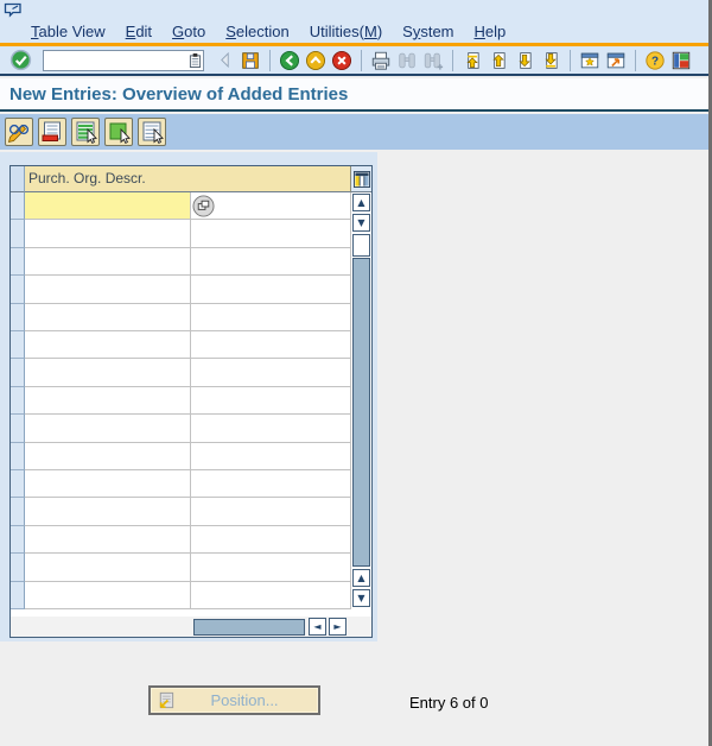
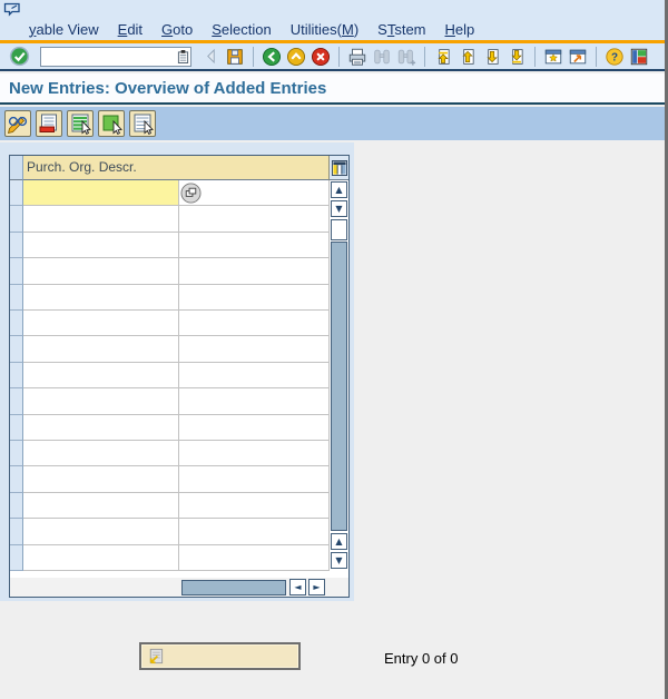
- Table View
+ yable View
  Edit
  Goto
  Selection
  Utilities(M)
- System
+ STstem
  Help
  ?
  New Entries: Overview of Added Entries
  Purch. Org. Descr.
  ▲
  ▼
  ▲
  ▼
  ◄
  ►
- Position...
- Entry 6 of 0
+ Entry 0 of 0
